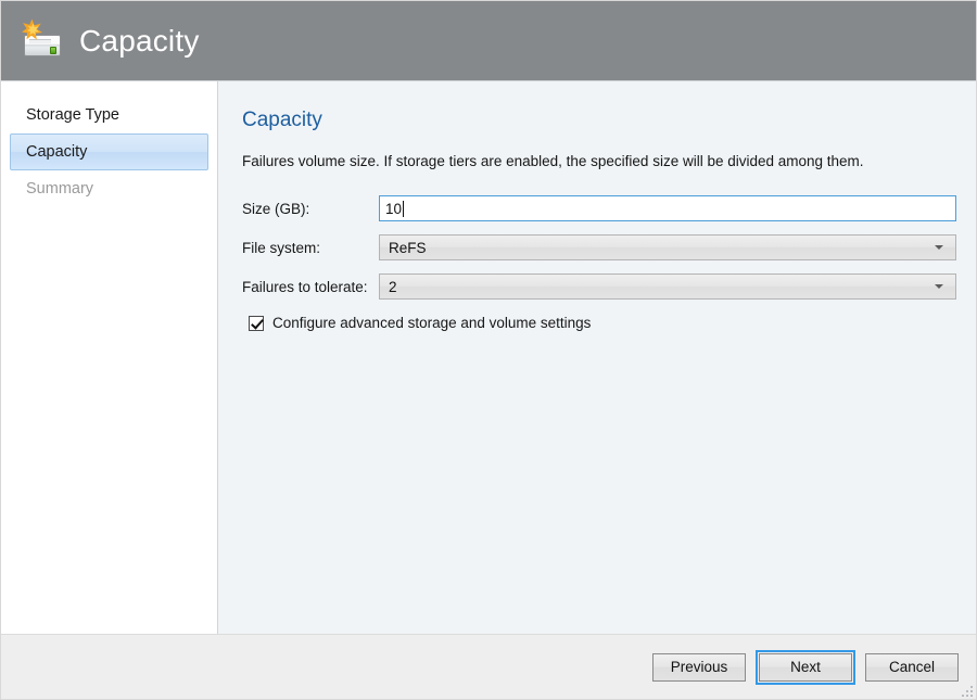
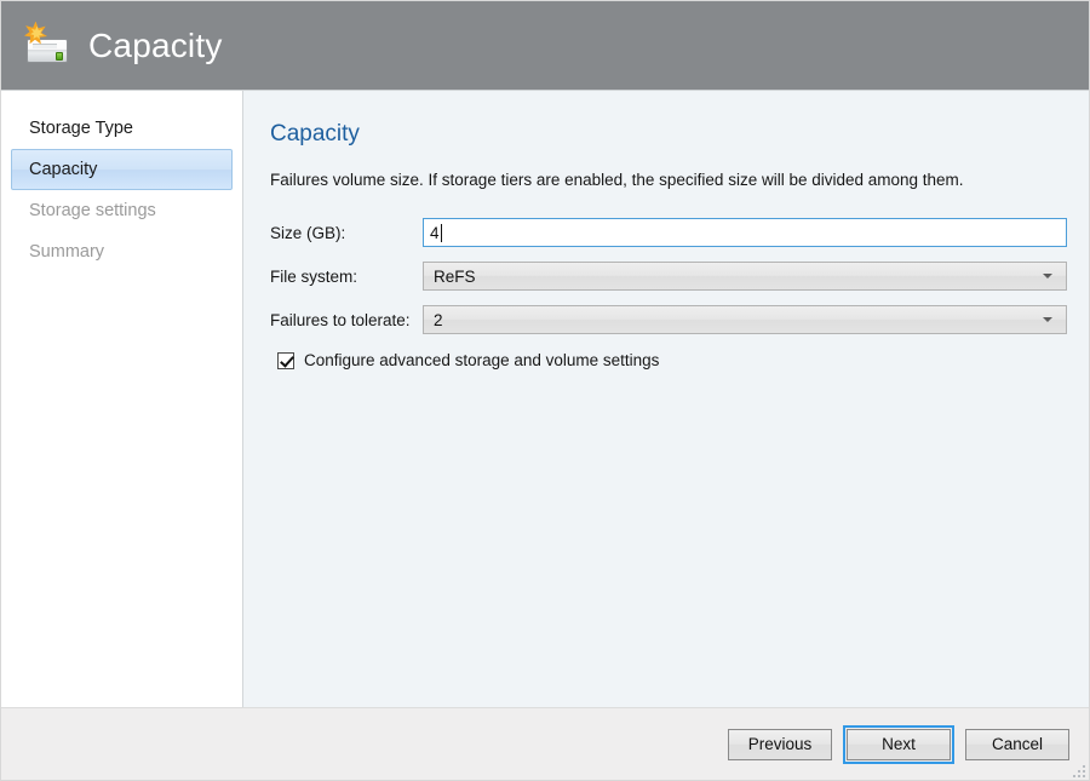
  Capacity
  Storage Type
  Capacity
+ Storage settings
  Summary
  Capacity
  Failures volume size. If storage tiers are enabled, the specified size will be divided among them.
  Size (GB):
- 10
+ 4
  File system:
  ReFS
  Failures to tolerate:
  2
  Configure advanced storage and volume settings
  Previous
  Next
  Cancel
